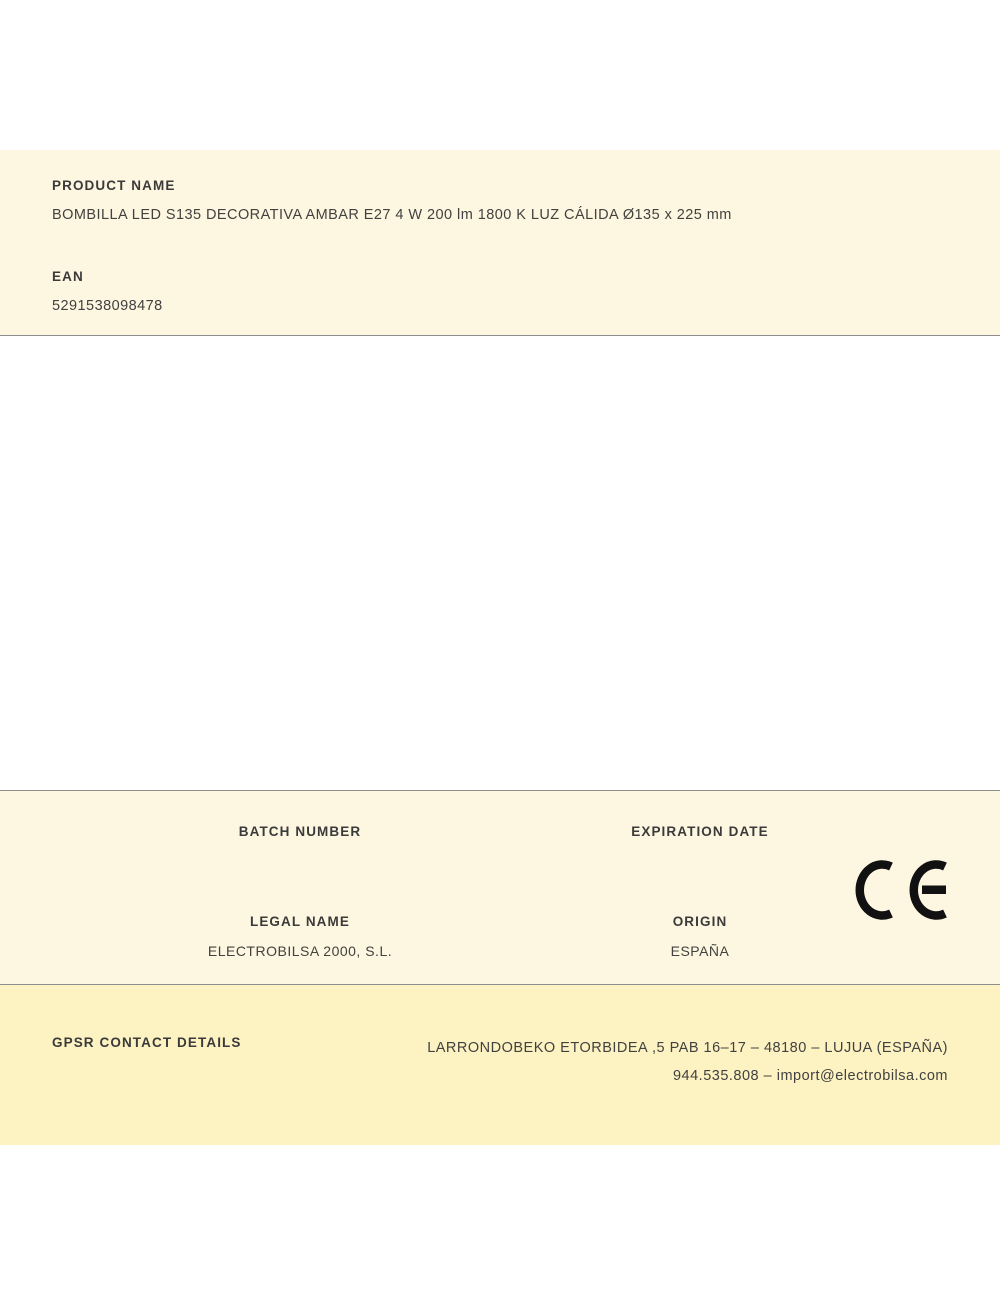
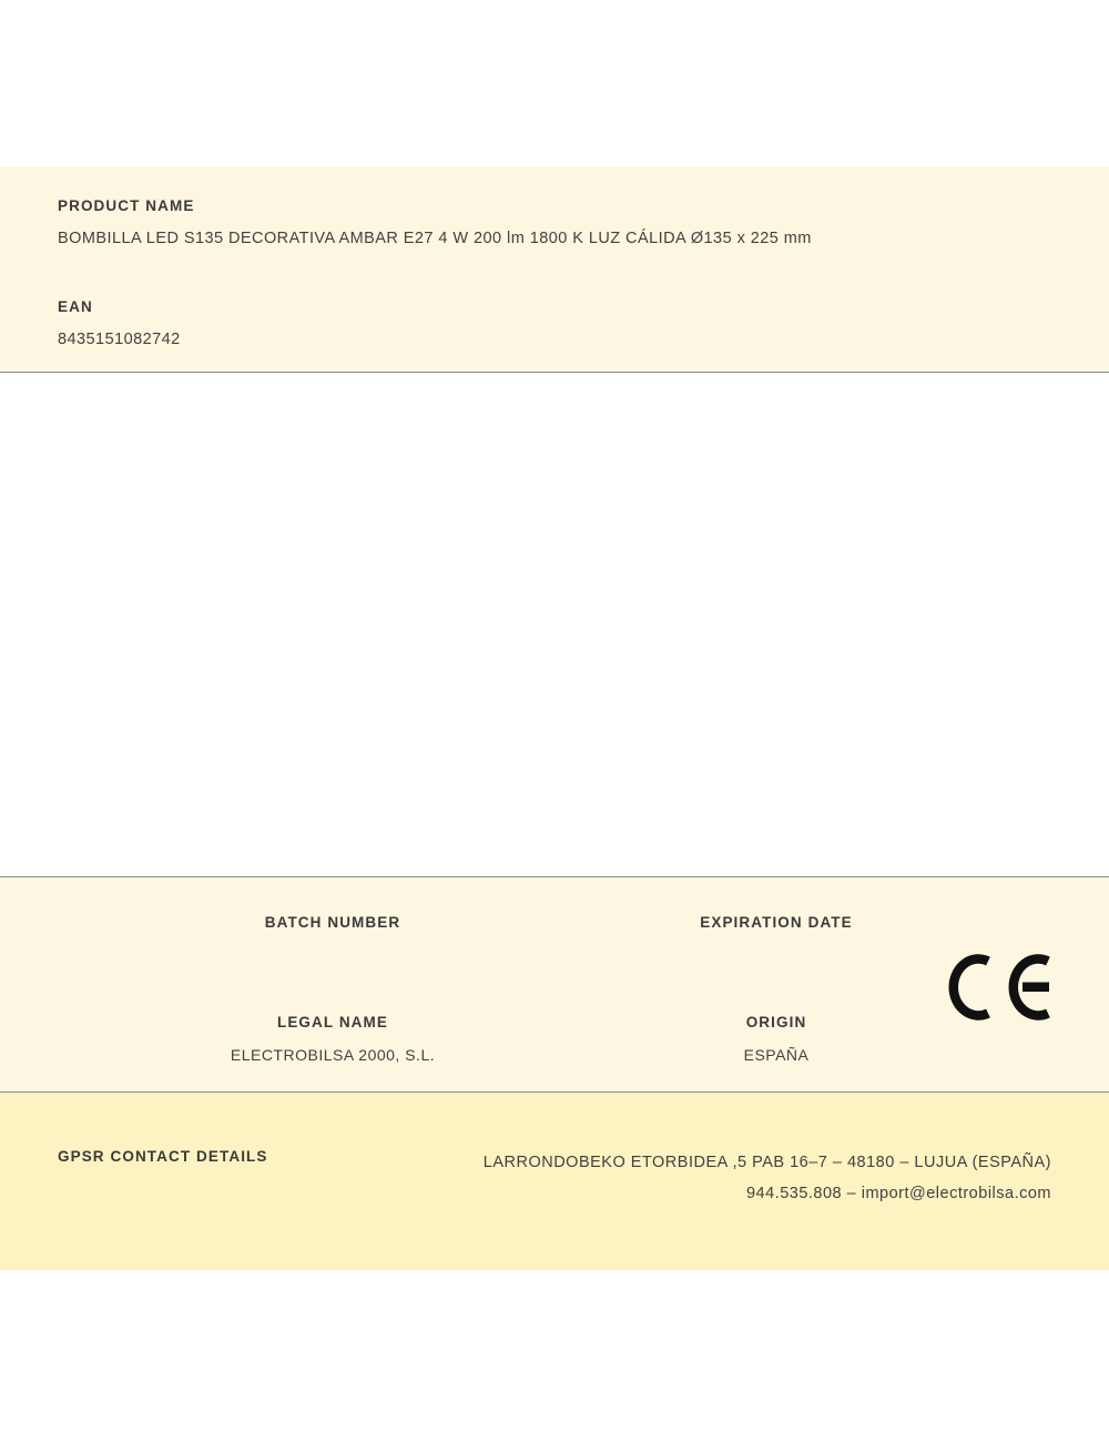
  PRODUCT NAME
  BOMBILLA LED S135 DECORATIVA AMBAR E27 4 W 200 lm 1800 K LUZ CÁLIDA Ø135 x 225 mm
  EAN
- 5291538098478
+ 8435151082742
  BATCH NUMBER
  EXPIRATION DATE
  LEGAL NAME
  ELECTROBILSA 2000, S.L.
  ORIGIN
  ESPAÑA
  GPSR CONTACT DETAILS
- LARRONDOBEKO ETORBIDEA ,5 PAB 16–17 – 48180 – LUJUA (ESPAÑA)
+ LARRONDOBEKO ETORBIDEA ,5 PAB 16–7 – 48180 – LUJUA (ESPAÑA)
  944.535.808 – import@electrobilsa.com
